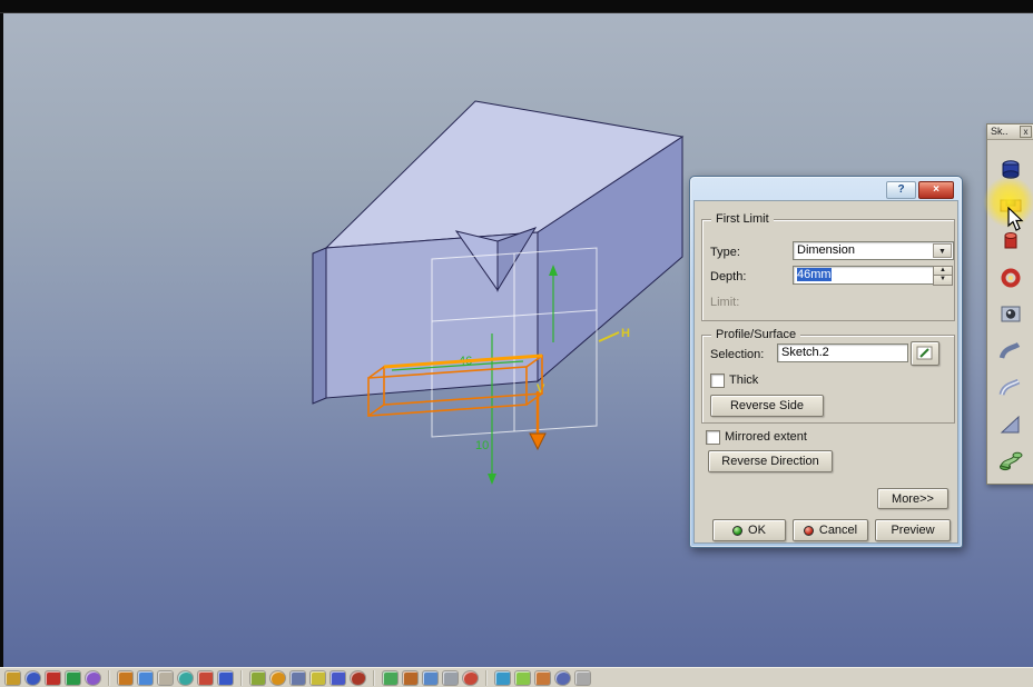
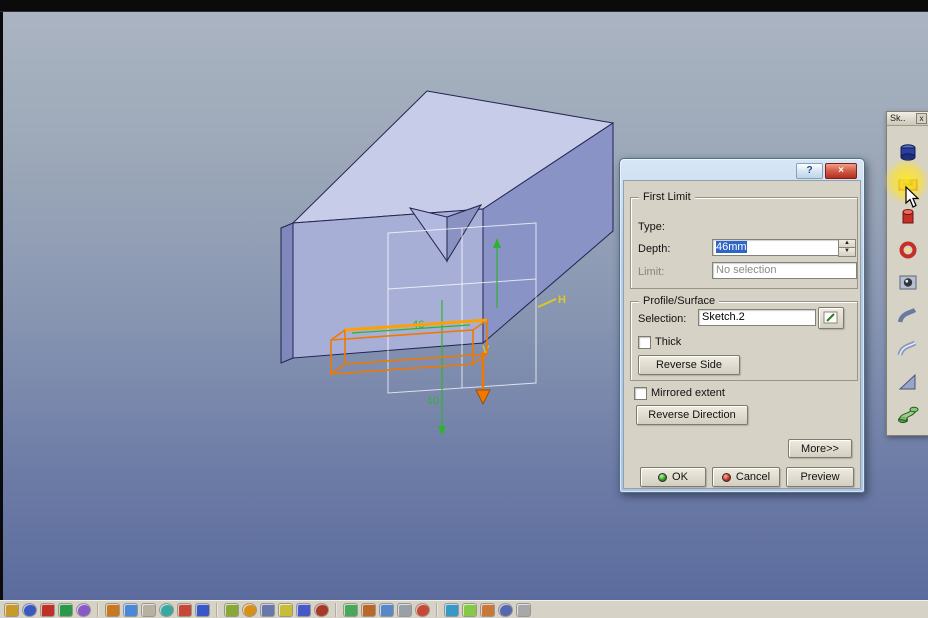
  10
  H
  V
  ?
  ×
  First Limit
  Type:
- Dimension
  Depth:
  46mm
  Limit:
+ No selection
  Profile/Surface
  Selection:
  Sketch.2
  Thick
  Reverse Side
  Mirrored extent
  Reverse Direction
  More>>
  OK
  Cancel
  Preview
  Sk..
  x
